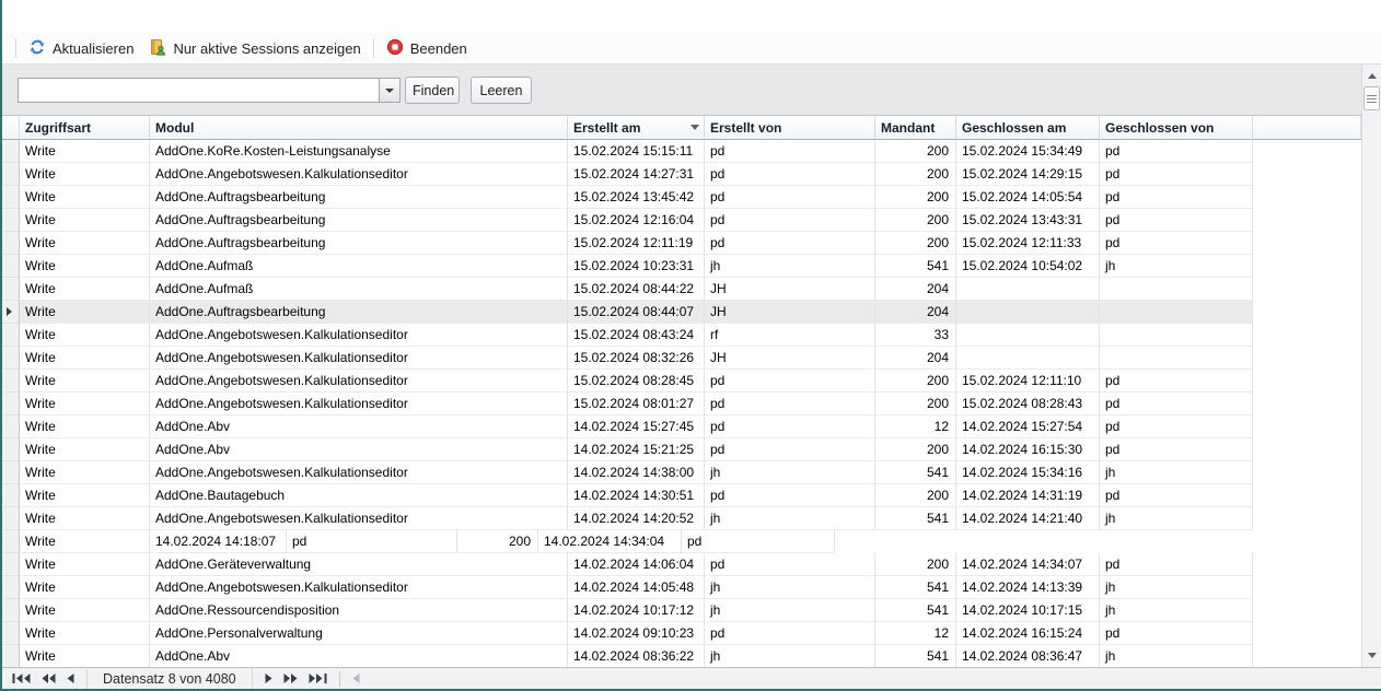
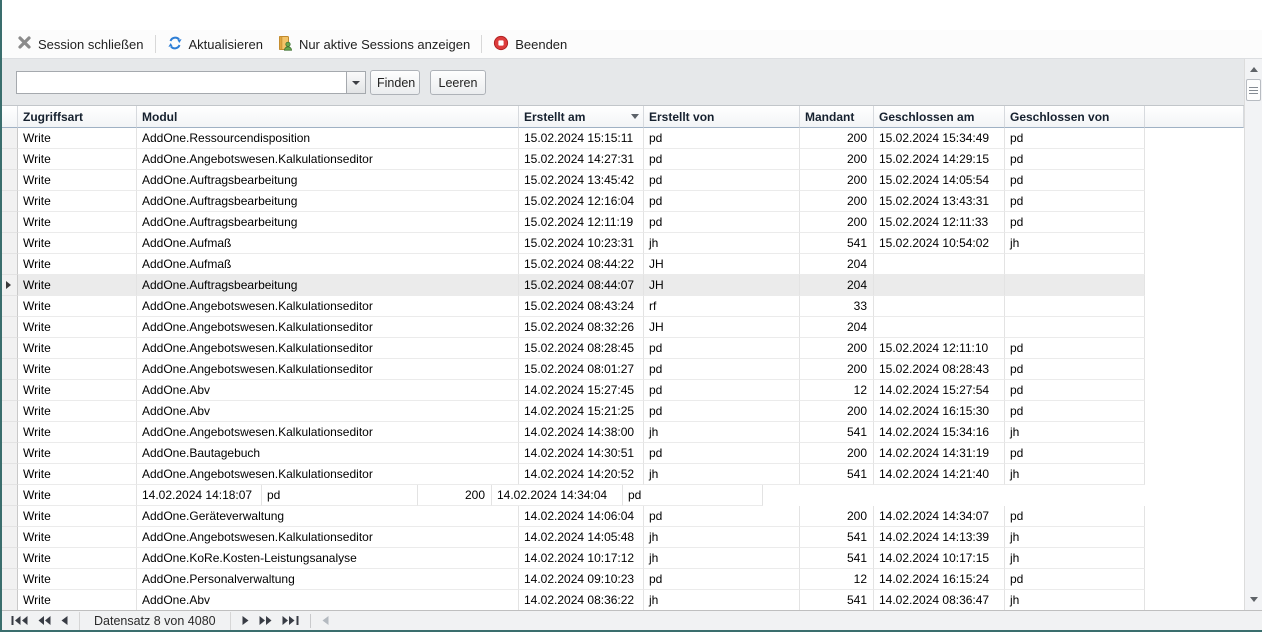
+ Session schließen
  Aktualisieren
  Nur aktive Sessions anzeigen
  Beenden
  Finden
  Leeren
  Zugriffsart
  Modul
  Erstellt am
  Erstellt von
  Mandant
  Geschlossen am
  Geschlossen von
  Write
- AddOne.KoRe.Kosten-Leistungsanalyse
+ AddOne.Ressourcendisposition
  15.02.2024 15:15:11
  pd
  200
  15.02.2024 15:34:49
  pd
  Write
  AddOne.Angebotswesen.Kalkulationseditor
  15.02.2024 14:27:31
  pd
  200
  15.02.2024 14:29:15
  pd
  Write
  AddOne.Auftragsbearbeitung
  15.02.2024 13:45:42
  pd
  200
  15.02.2024 14:05:54
  pd
  Write
  AddOne.Auftragsbearbeitung
  15.02.2024 12:16:04
  pd
  200
  15.02.2024 13:43:31
  pd
  Write
  AddOne.Auftragsbearbeitung
  15.02.2024 12:11:19
  pd
  200
  15.02.2024 12:11:33
  pd
  Write
  AddOne.Aufmaß
  15.02.2024 10:23:31
  jh
  541
  15.02.2024 10:54:02
  jh
  Write
  AddOne.Aufmaß
  15.02.2024 08:44:22
  JH
  204
  Write
  AddOne.Auftragsbearbeitung
  15.02.2024 08:44:07
  JH
  204
  Write
  AddOne.Angebotswesen.Kalkulationseditor
  15.02.2024 08:43:24
  rf
  33
  Write
  AddOne.Angebotswesen.Kalkulationseditor
  15.02.2024 08:32:26
  JH
  204
  Write
  AddOne.Angebotswesen.Kalkulationseditor
  15.02.2024 08:28:45
  pd
  200
  15.02.2024 12:11:10
  pd
  Write
  AddOne.Angebotswesen.Kalkulationseditor
  15.02.2024 08:01:27
  pd
  200
  15.02.2024 08:28:43
  pd
  Write
  AddOne.Abv
  14.02.2024 15:27:45
  pd
  12
  14.02.2024 15:27:54
  pd
  Write
  AddOne.Abv
  14.02.2024 15:21:25
  pd
  200
  14.02.2024 16:15:30
  pd
  Write
  AddOne.Angebotswesen.Kalkulationseditor
  14.02.2024 14:38:00
  jh
  541
  14.02.2024 15:34:16
  jh
  Write
  AddOne.Bautagebuch
  14.02.2024 14:30:51
  pd
  200
  14.02.2024 14:31:19
  pd
  Write
  AddOne.Angebotswesen.Kalkulationseditor
  14.02.2024 14:20:52
  jh
  541
  14.02.2024 14:21:40
  jh
  Write
  14.02.2024 14:18:07
  pd
  200
  14.02.2024 14:34:04
  pd
  Write
  AddOne.Geräteverwaltung
  14.02.2024 14:06:04
  pd
  200
  14.02.2024 14:34:07
  pd
  Write
  AddOne.Angebotswesen.Kalkulationseditor
  14.02.2024 14:05:48
  jh
  541
  14.02.2024 14:13:39
  jh
  Write
- AddOne.Ressourcendisposition
+ AddOne.KoRe.Kosten-Leistungsanalyse
  14.02.2024 10:17:12
  jh
  541
  14.02.2024 10:17:15
  jh
  Write
  AddOne.Personalverwaltung
  14.02.2024 09:10:23
  pd
  12
  14.02.2024 16:15:24
  pd
  Write
  AddOne.Abv
  14.02.2024 08:36:22
  jh
  541
  14.02.2024 08:36:47
  jh
  Datensatz 8 von 4080
